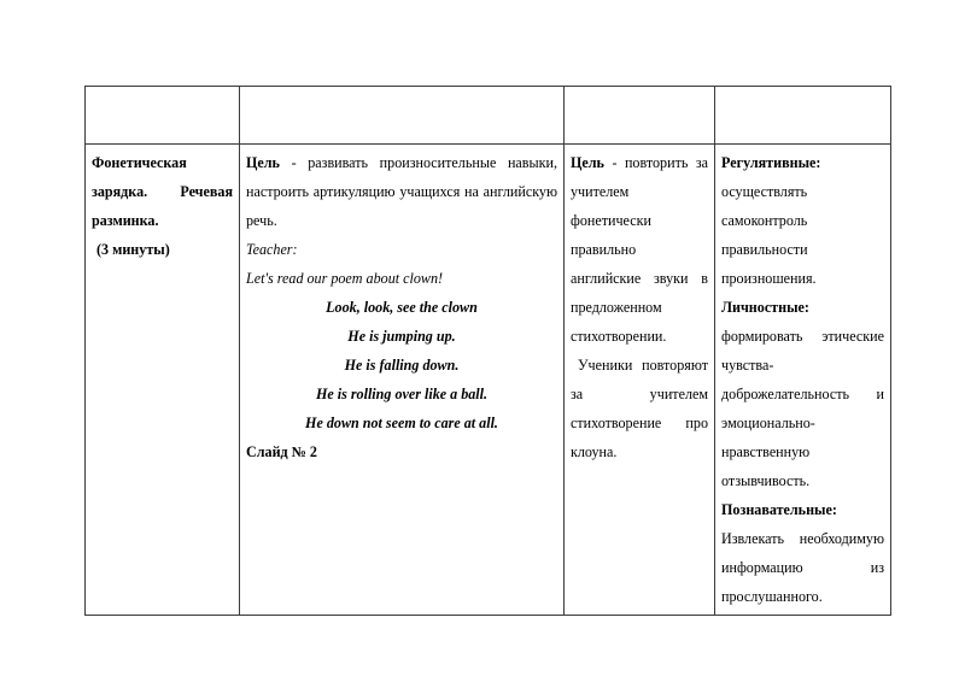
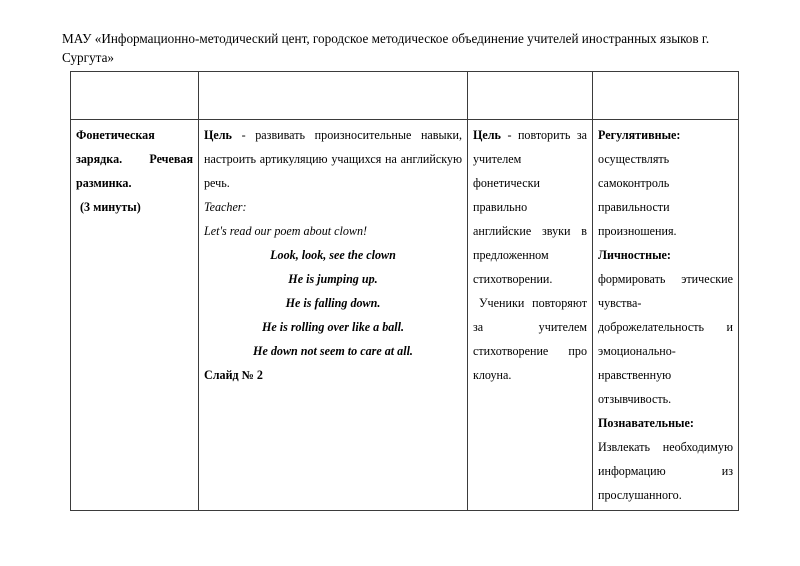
+ МАУ «Информационно-методический цент, городское методическое объединение учителей иностранных языков г. Сургута»
  Фонетическая зарядка. Речевая разминка. (3 минуты)	Цель - развивать произносительные навыки, настроить артикуляцию учащихся на английскую речь. Teacher: Let's read our poem about clown! Look, look, see the clown He is jumping up. He is falling down. He is rolling over like a ball. He down not seem to care at all. Слайд № 2	Цель - повторить за учителем фонетически правильно английские звуки в предложенном стихотворении. Ученики повторяют за учителем стихотворение про клоуна.	Регулятивные: осуществлять самоконтроль правильности произношения. Личностные: формировать этические чувства- доброжелательность и эмоционально-нравственную отзывчивость. Познавательные: Извлекать необходимую информацию из прослушанного.
